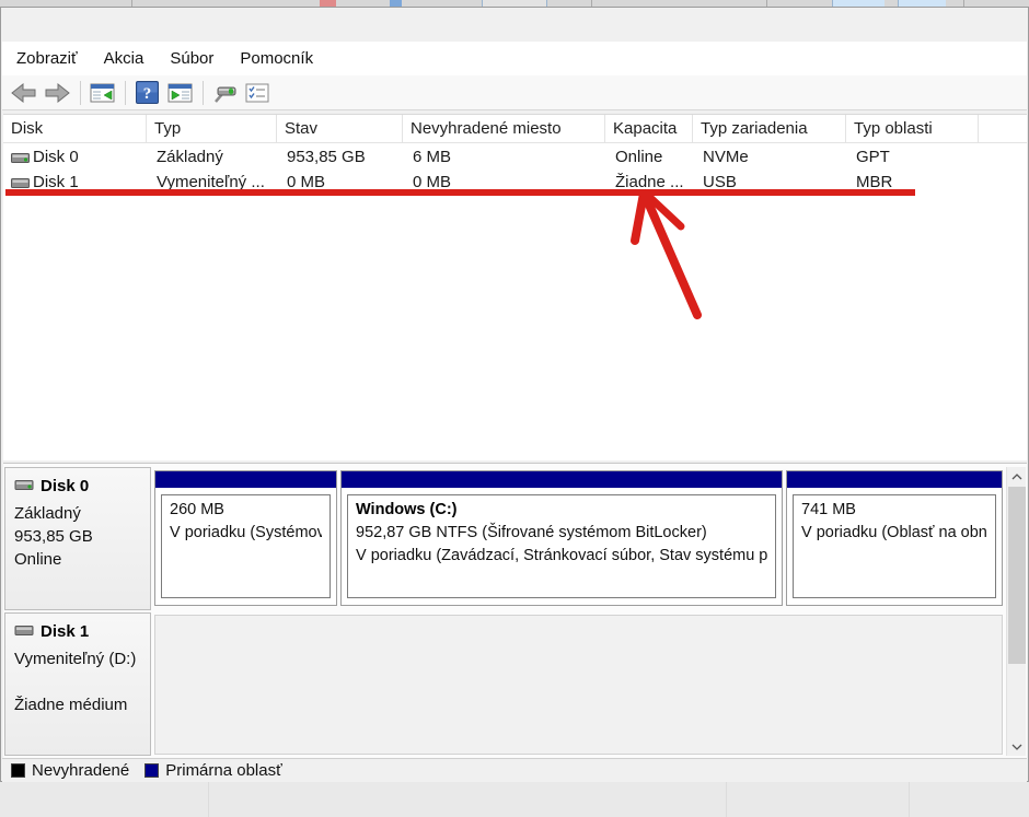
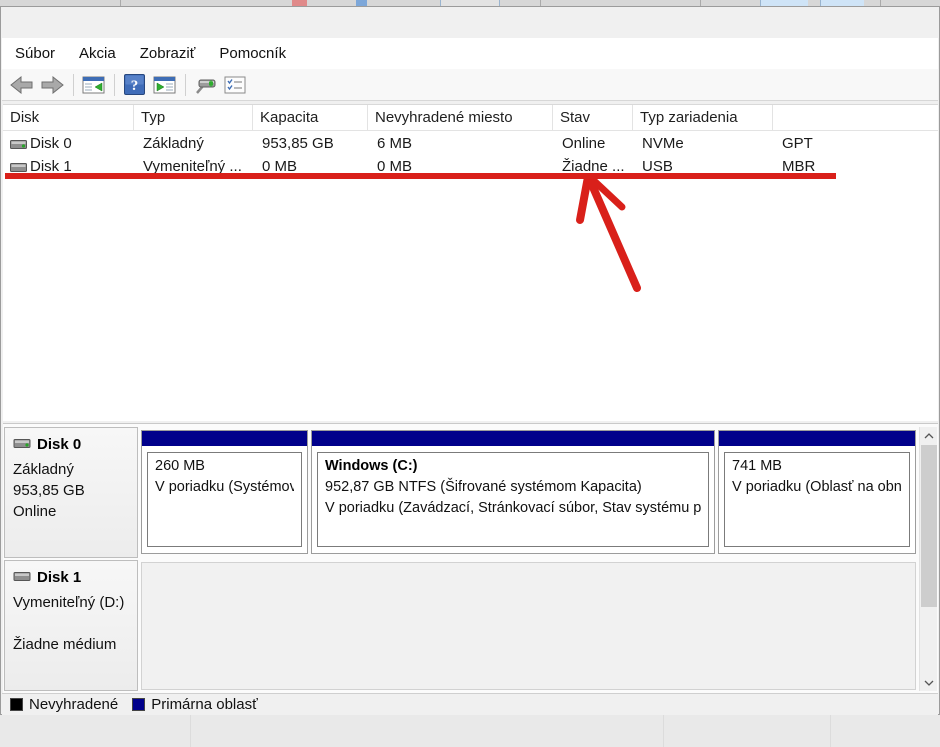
- Zobraziť
+ Súbor
  Akcia
- Súbor
+ Zobraziť
  Pomocník
  ?
  Disk
  Typ
- Stav
+ Kapacita
  Nevyhradené miesto
- Kapacita
+ Stav
  Typ zariadenia
- Typ oblasti
  Disk 0
  Základný
  953,85 GB
  6 MB
  Online
  NVMe
  GPT
  Disk 1
  Vymeniteľný ...
  0 MB
  0 MB
  Žiadne ...
  USB
  MBR
  Disk 0
  Základný
  953,85 GB
  Online
  260 MB
  V poriadku (Systémov
  Windows (C:)
- 952,87 GB NTFS (Šifrované systémom BitLocker)
+ 952,87 GB NTFS (Šifrované systémom Kapacita)
  V poriadku (Zavádzací, Stránkovací súbor, Stav systému p
  741 MB
  V poriadku (Oblasť na obn
  Disk 1
  Vymeniteľný (D:)
  Žiadne médium
  Nevyhradené
  Primárna oblasť
